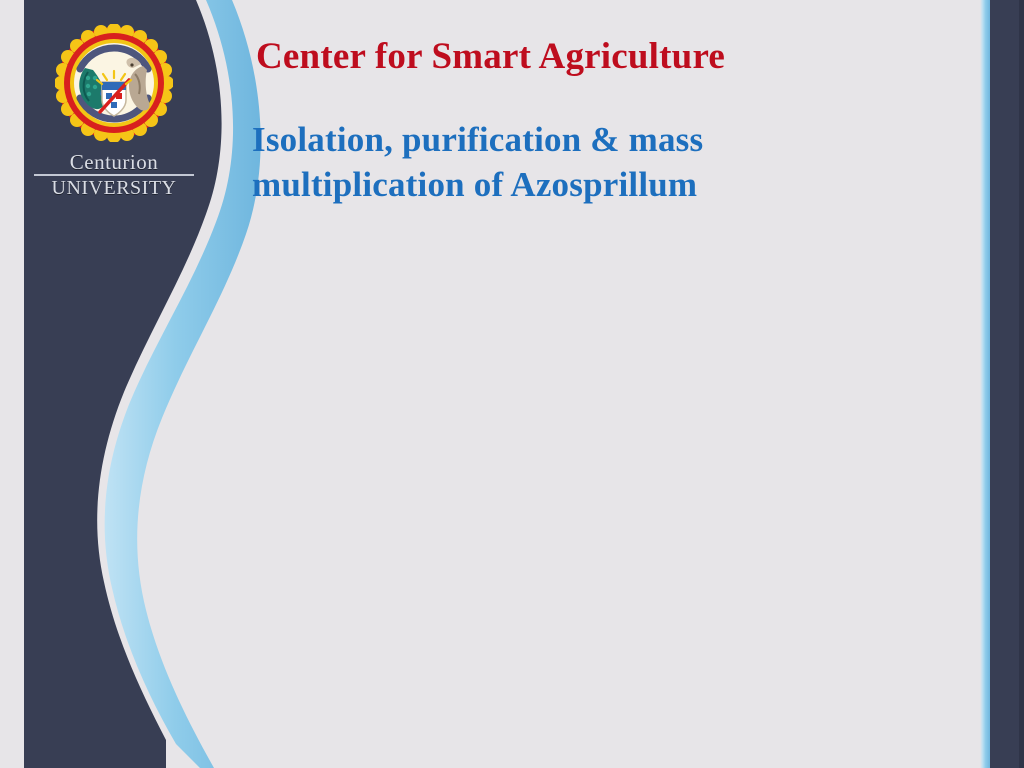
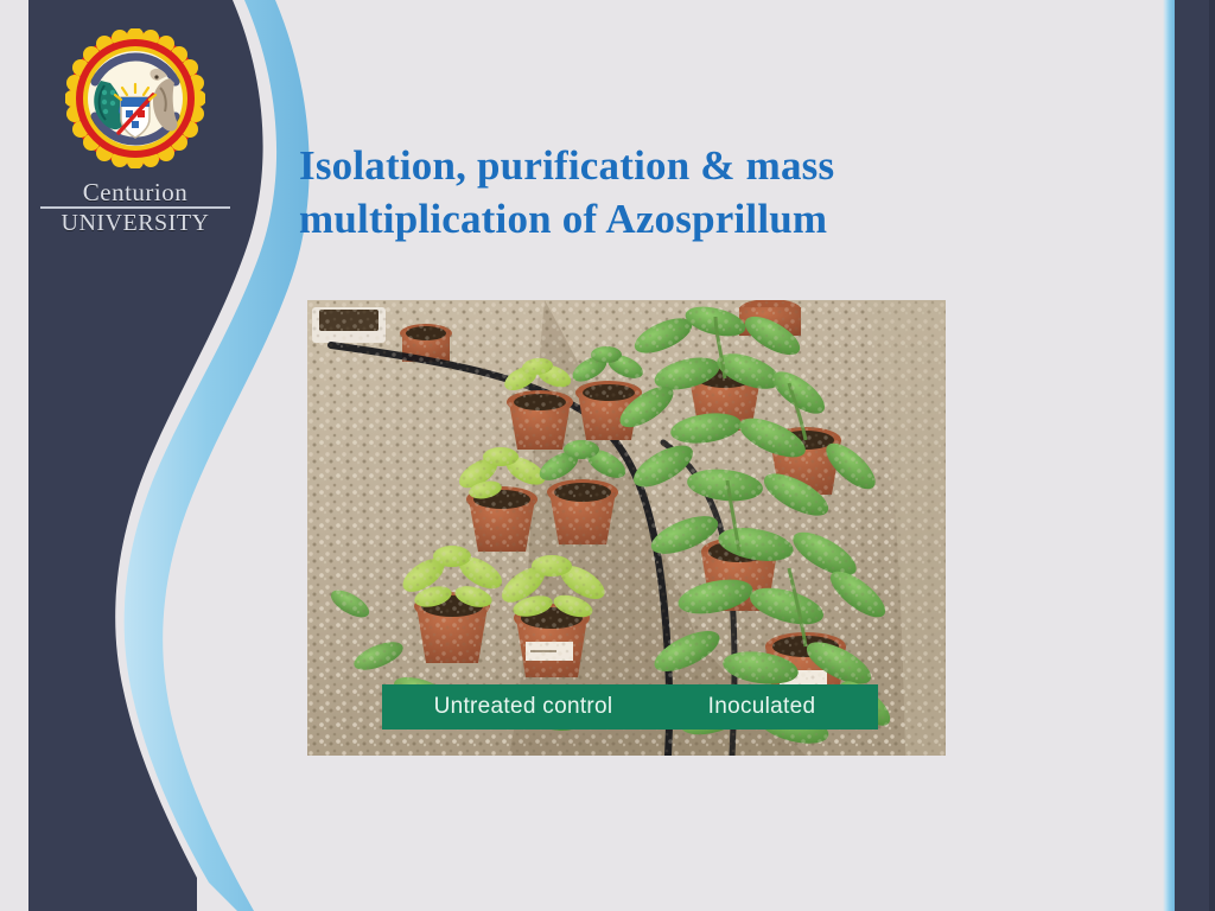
  Centurion
  UNIVERSITY
- Center for Smart Agriculture
  Isolation, purification & mass
  multiplication of Azosprillum
+ Untreated control
+ Inoculated
